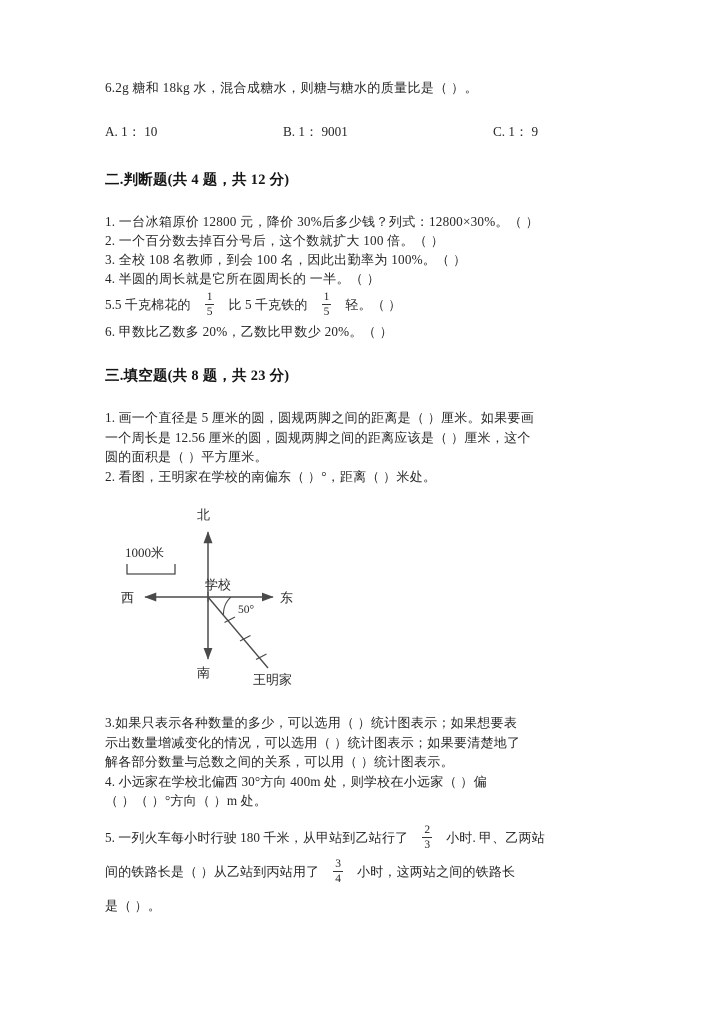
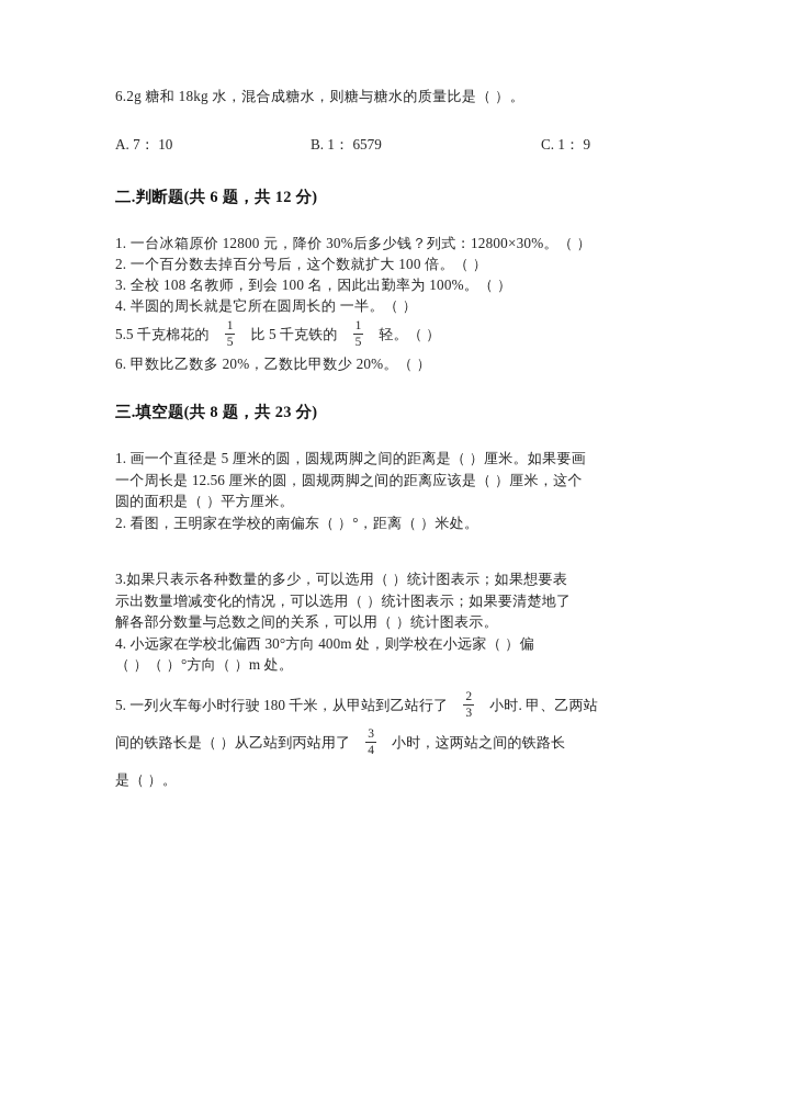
  6.2g 糖和 18kg 水，混合成糖水，则糖与糖水的质量比是（ ）。
- A. 1： 10
+ A. 7： 10
- B. 1： 9001
+ B. 1： 6579
  C. 1： 9
- 二.判断题(共 4 题，共 12 分)
+ 二.判断题(共 6 题，共 12 分)
  1. 一台冰箱原价 12800 元，降价 30%后多少钱？列式：12800×30%。（ ）
  2. 一个百分数去掉百分号后，这个数就扩大 100 倍。（ ）
  3. 全校 108 名教师，到会 100 名，因此出勤率为 100%。（ ）
  4. 半圆的周长就是它所在圆周长的 一半。（ ）
  5.5 千克棉花的
  1
  5
  比 5 千克铁的
  1
  5
  轻。（ ）
  6. 甲数比乙数多 20%，乙数比甲数少 20%。（ ）
  三.填空题(共 8 题，共 23 分)
  1. 画一个直径是 5 厘米的圆，圆规两脚之间的距离是（ ）厘米。如果要画
  一个周长是 12.56 厘米的圆，圆规两脚之间的距离应该是（ ）厘米，这个
  圆的面积是（ ）平方厘米。
  2. 看图，王明家在学校的南偏东（ ）°，距离（ ）米处。
- 北
- 南
- 东
- 西
- 学校
- 王明家
- 50°
- 1000米
  3.如果只表示各种数量的多少，可以选用（ ）统计图表示；如果想要表
  示出数量增减变化的情况，可以选用（ ）统计图表示；如果要清楚地了
  解各部分数量与总数之间的关系，可以用（ ）统计图表示。
  4. 小远家在学校北偏西 30°方向 400m 处，则学校在小远家（ ）偏
  （ ）（ ）°方向（ ）m 处。
  5. 一列火车每小时行驶 180 千米，从甲站到乙站行了
  2
  3
  小时. 甲、乙两站
  间的铁路长是（ ）从乙站到丙站用了
  3
  4
  小时，这两站之间的铁路长
  是（ ）。
